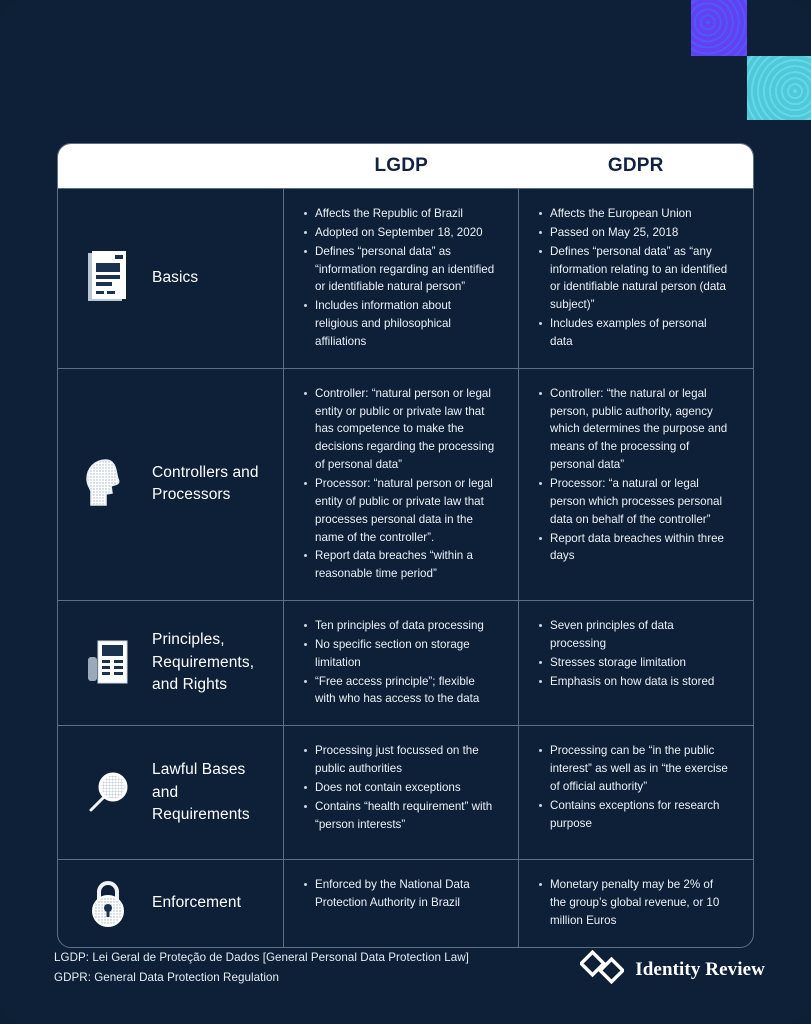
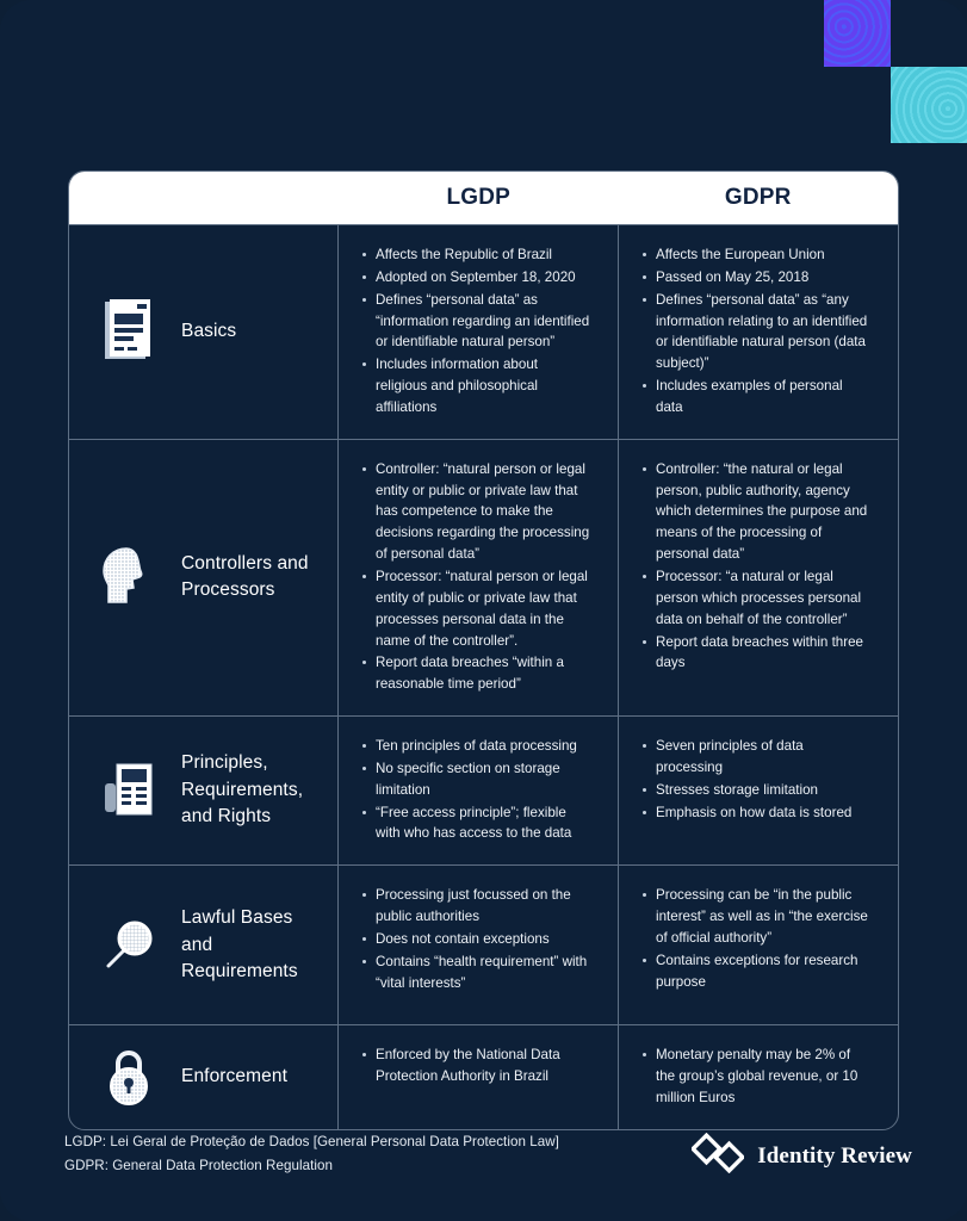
  LGDP
  GDPR
  Basics
  Affects the Republic of Brazil
  Adopted on September 18, 2020
  Defines “personal data” as “information regarding an identified or identifiable natural person”
  Includes information about religious and philosophical affiliations
  Affects the European Union
  Passed on May 25, 2018
  Defines “personal data” as “any information relating to an identified or identifiable natural person (data subject)”
  Includes examples of personal data
  Controllers and Processors
  Controller: “natural person or legal entity or public or private law that has competence to make the decisions regarding the processing of personal data”
  Processor: “natural person or legal entity of public or private law that processes personal data in the name of the controller”.
  Report data breaches “within a reasonable time period”
  Controller: “the natural or legal person, public authority, agency which determines the purpose and means of the processing of personal data”
  Processor: “a natural or legal person which processes personal data on behalf of the controller”
  Report data breaches within three days
  Principles, Requirements, and Rights
  Ten principles of data processing
  No specific section on storage limitation
  “Free access principle”; flexible with who has access to the data
  Seven principles of data processing
  Stresses storage limitation
  Emphasis on how data is stored
  Lawful Bases and Requirements
  Processing just focussed on the public authorities
  Does not contain exceptions
- Contains “health requirement” with “person interests”
+ Contains “health requirement” with “vital interests”
  Processing can be “in the public interest” as well as in “the exercise of official authority”
  Contains exceptions for research purpose
  Enforcement
  Enforced by the National Data Protection Authority in Brazil
  Monetary penalty may be 2% of the group’s global revenue, or 10 million Euros
  LGDP: Lei Geral de Proteção de Dados [General Personal Data Protection Law]
  GDPR: General Data Protection Regulation
  Identity Review
